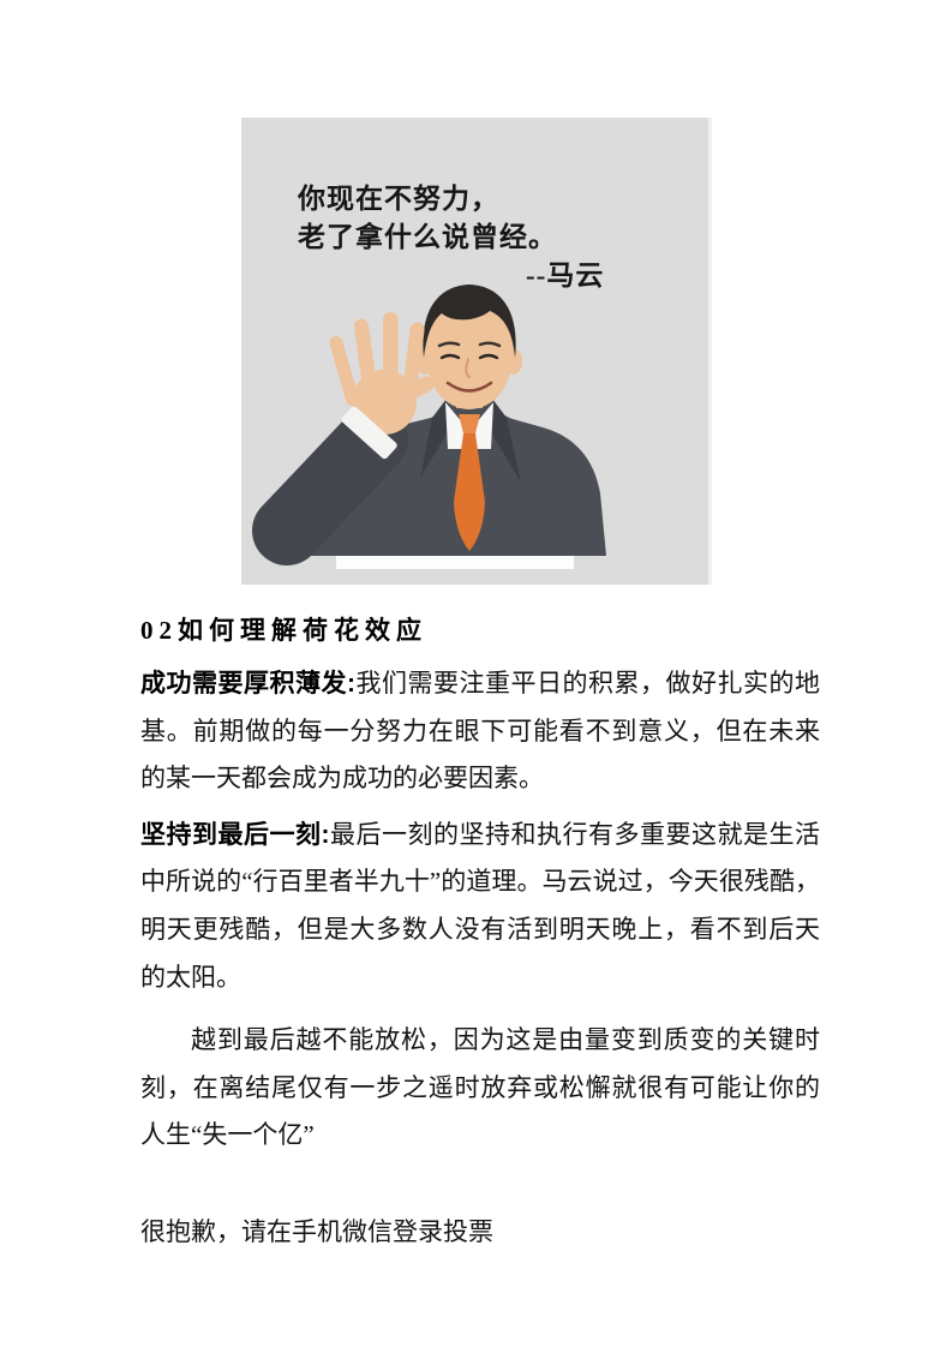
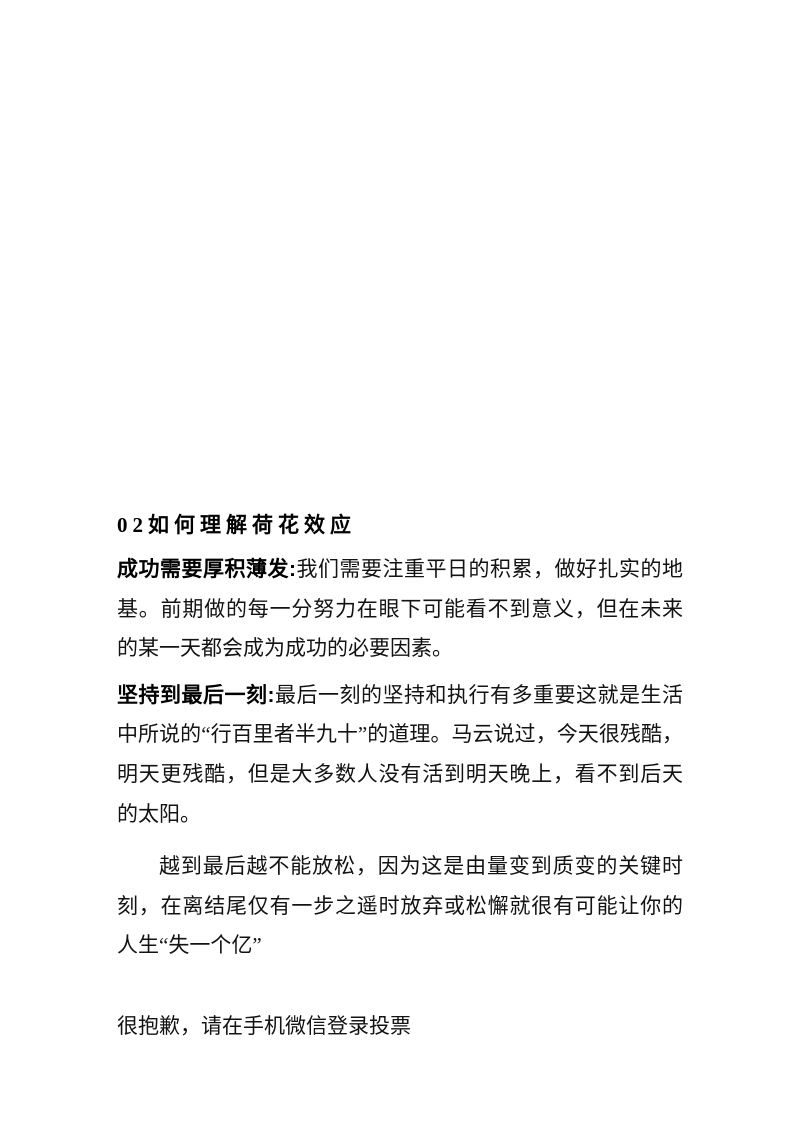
- 你现在不努力，
- 老了拿什么说曾经。
- --马云
  02如何理解荷花效应
  成功需要厚积薄发:我们需要注重平日的积累，做好扎实的地基。前期做的每一分努力在眼下可能看不到意义，但在未来的某一天都会成为成功的必要因素。
  坚持到最后一刻:最后一刻的坚持和执行有多重要这就是生活中所说的“行百里者半九十”的道理。马云说过，今天很残酷，明天更残酷，但是大多数人没有活到明天晚上，看不到后天的太阳。
  越到最后越不能放松，因为这是由量变到质变的关键时刻，在离结尾仅有一步之遥时放弃或松懈就很有可能让你的人生“失一个亿”
  很抱歉，请在手机微信登录投票
